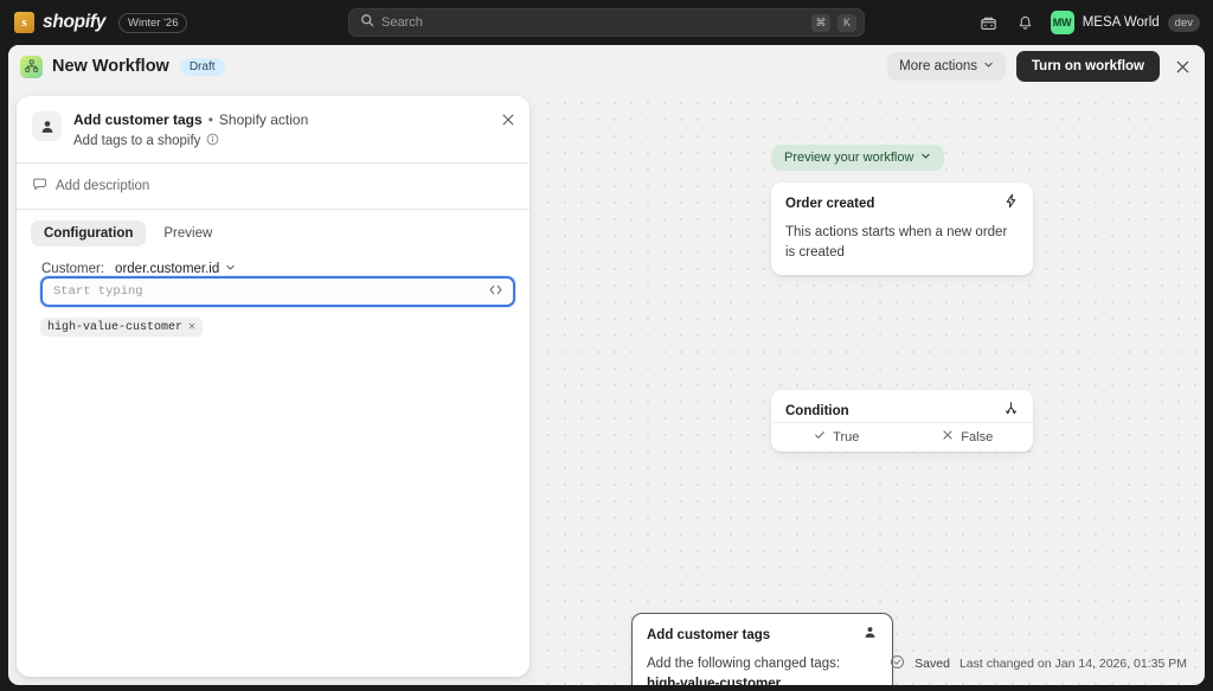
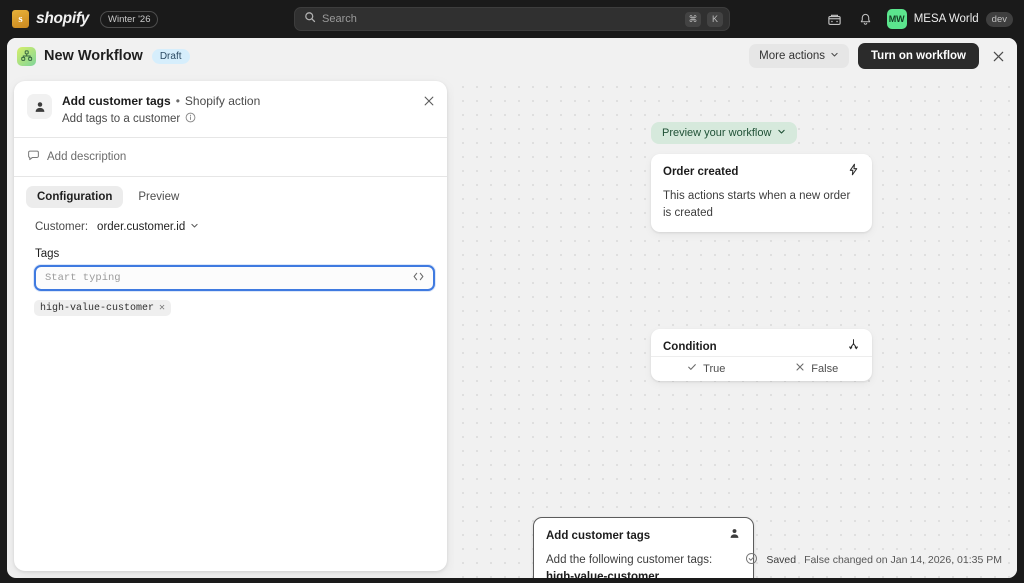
  shopify
  Winter '26
  Search
  ⌘
  K
  MW
  MESA World
  dev
  New Workflow
  Draft
  More actions
  Turn on workflow
  Add customer tags • Shopify action
- Add tags to a shopify
+ Add tags to a customer
  Add description
  Configuration
  Preview
  Customer:
  order.customer.id
+ Tags
  Start typing
  high-value-customer
  ✕
  Preview your workflow
  Order created
  This actions starts when a new order is created
  Condition
  True
  False
  Add customer tags
- Add the following changed tags: high-value-customer
+ Add the following customer tags: high-value-customer
  Saved
- Last changed on Jan 14, 2026, 01:35 PM
+ False changed on Jan 14, 2026, 01:35 PM
